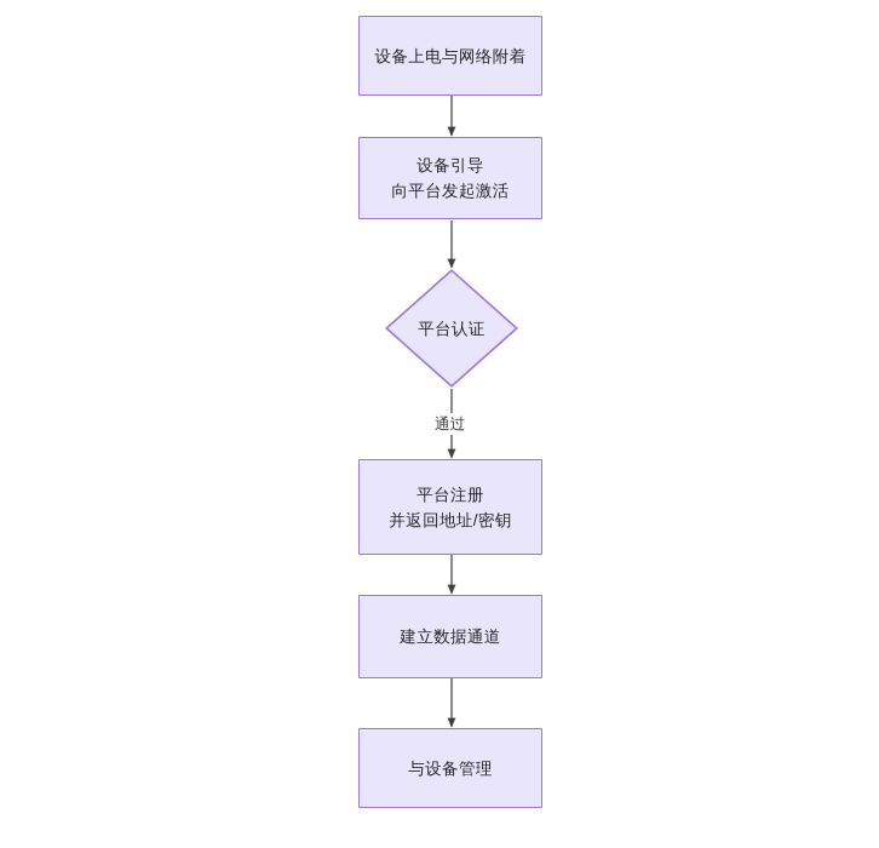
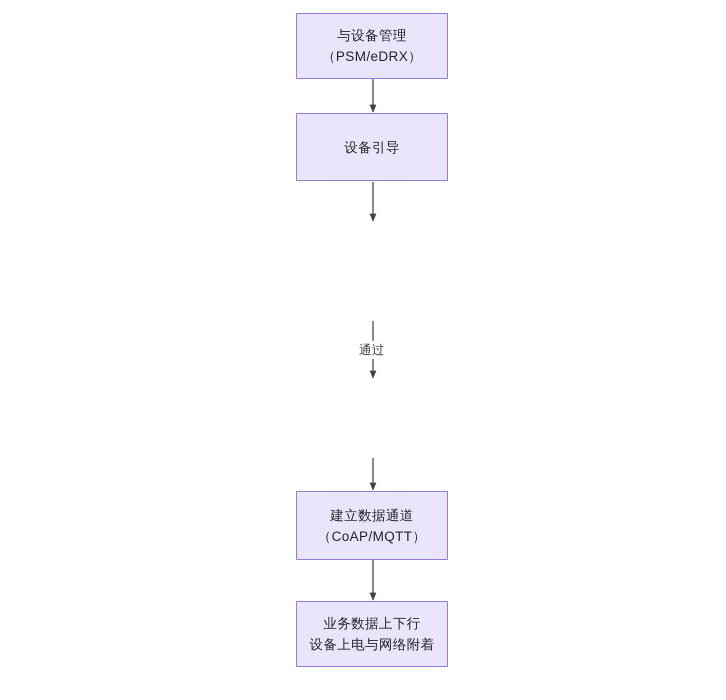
- 设备上电与网络附着
+ 与设备管理
+ （PSM/eDRX）
  设备引导
- 向平台发起激活
- 平台认证
  通过
- 平台注册
- 并返回地址/密钥
  建立数据通道
+ （CoAP/MQTT）
+ 业务数据上下行
- 与设备管理
+ 设备上电与网络附着
